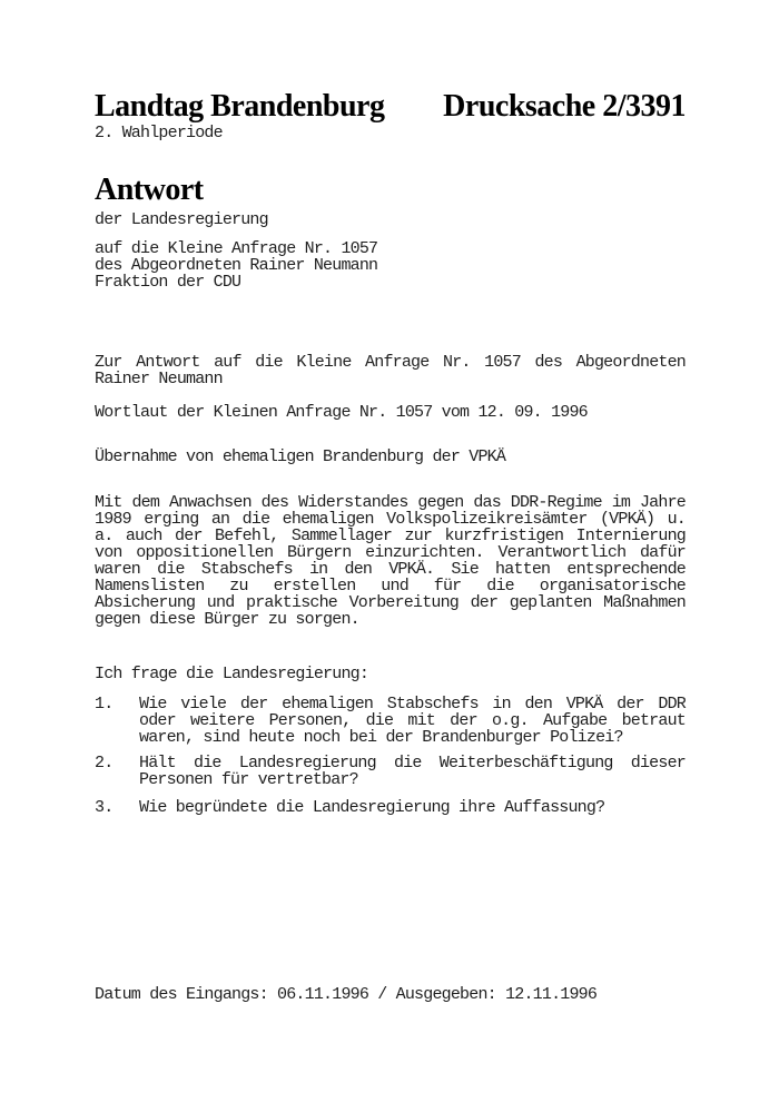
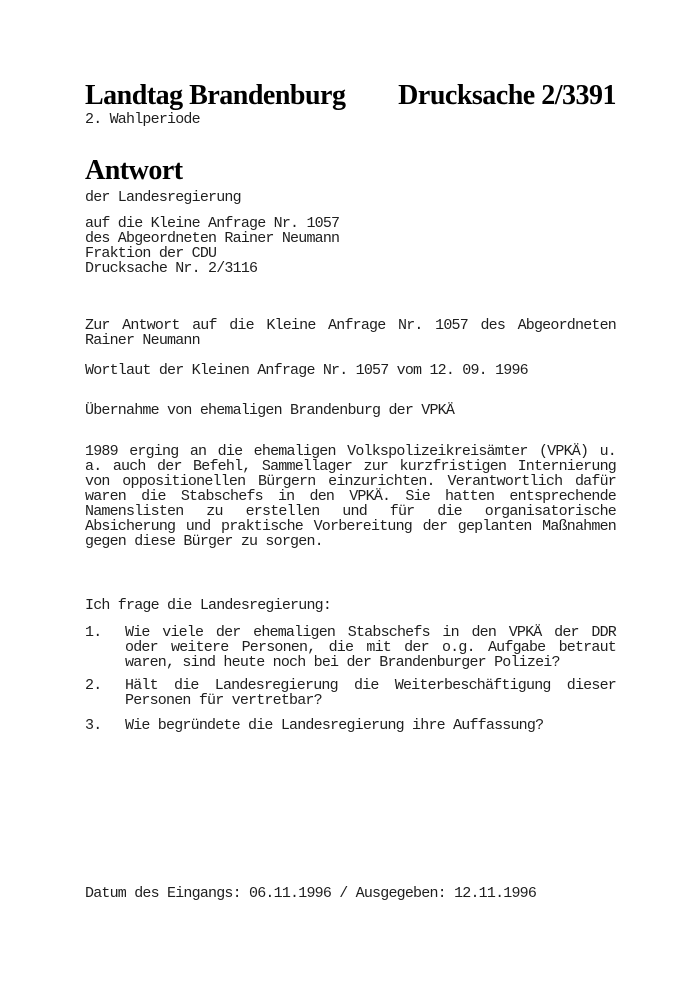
  Landtag Brandenburg
  Drucksache 2/3391
  2. Wahlperiode
  Antwort
  der Landesregierung
  auf die Kleine Anfrage Nr. 1057
  des Abgeordneten Rainer Neumann
  Fraktion der CDU
+ Drucksache Nr. 2/3116
  Zur Antwort auf die Kleine Anfrage Nr. 1057 des Abgeordneten
  Rainer Neumann
  Wortlaut der Kleinen Anfrage Nr. 1057 vom 12. 09. 1996
  Übernahme von ehemaligen Brandenburg der VPKÄ
- Mit dem Anwachsen des Widerstandes gegen das DDR-Regime im Jahre
  1989 erging an die ehemaligen Volkspolizeikreisämter (VPKÄ) u.
  a. auch der Befehl, Sammellager zur kurzfristigen Internierung
  von oppositionellen Bürgern einzurichten. Verantwortlich dafür
  waren die Stabschefs in den VPKÄ. Sie hatten entsprechende
  Namenslisten zu erstellen und für die organisatorische
  Absicherung und praktische Vorbereitung der geplanten Maßnahmen
  gegen diese Bürger zu sorgen.
  Ich frage die Landesregierung:
  1.
  Wie viele der ehemaligen Stabschefs in den VPKÄ der DDR
  oder weitere Personen, die mit der o.g. Aufgabe betraut
  waren, sind heute noch bei der Brandenburger Polizei?
  2.
  Hält die Landesregierung die Weiterbeschäftigung dieser
  Personen für vertretbar?
  3.
  Wie begründete die Landesregierung ihre Auffassung?
  Datum des Eingangs: 06.11.1996 / Ausgegeben: 12.11.1996
